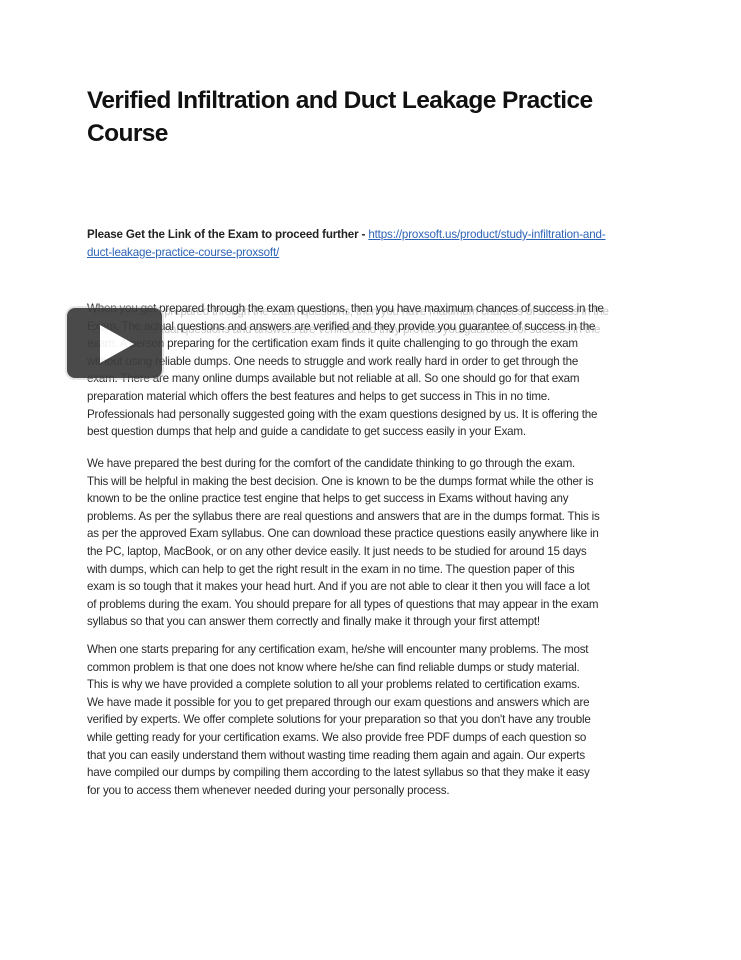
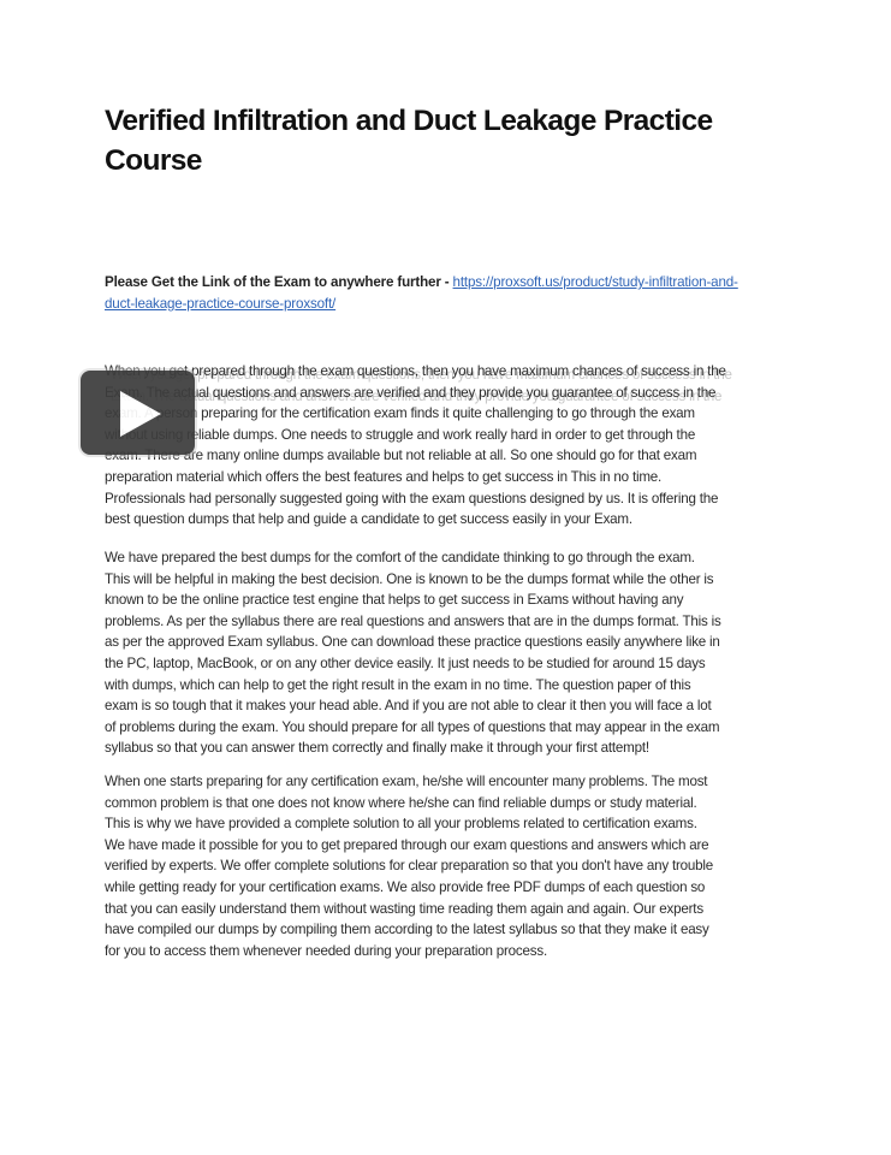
  Verified Infiltration and Duct Leakage Practice Course
- Please Get the Link of the Exam to proceed further - https://proxsoft.us/product/study-infiltration-and-
+ Please Get the Link of the Exam to anywhere further - https://proxsoft.us/product/study-infiltration-and-
  duct-leakage-practice-course-proxsoft/
  prepared through the exam questions, then you have maximum chances of success in the
  tual questions and answers are verified and they provide you guarantee of success in the
  prepared through the exam questions, then you have maximum chances of success in the
  ual questions and answers are verified and they provide you guarantee of success in the
  preparing for the certification exam finds it quite challenging to go through the exam
  liable dumps. One needs to struggle and work really hard in order to get through the
  exam. There are many online dumps available but not reliable at all. So one should go for that exam
  preparation material which offers the best features and helps to get success in This in no time.
  Professionals had personally suggested going with the exam questions designed by us. It is offering the
  best question dumps that help and guide a candidate to get success easily in your Exam.
- We have prepared the best during for the comfort of the candidate thinking to go through the exam.
+ We have prepared the best dumps for the comfort of the candidate thinking to go through the exam.
  This will be helpful in making the best decision. One is known to be the dumps format while the other is
  known to be the online practice test engine that helps to get success in Exams without having any
  problems. As per the syllabus there are real questions and answers that are in the dumps format. This is
  as per the approved Exam syllabus. One can download these practice questions easily anywhere like in
  the PC, laptop, MacBook, or on any other device easily. It just needs to be studied for around 15 days
  with dumps, which can help to get the right result in the exam in no time. The question paper of this
- exam is so tough that it makes your head hurt. And if you are not able to clear it then you will face a lot
+ exam is so tough that it makes your head able. And if you are not able to clear it then you will face a lot
  of problems during the exam. You should prepare for all types of questions that may appear in the exam
  syllabus so that you can answer them correctly and finally make it through your first attempt!
  When one starts preparing for any certification exam, he/she will encounter many problems. The most
  common problem is that one does not know where he/she can find reliable dumps or study material.
  This is why we have provided a complete solution to all your problems related to certification exams.
  We have made it possible for you to get prepared through our exam questions and answers which are
- verified by experts. We offer complete solutions for your preparation so that you don't have any trouble
+ verified by experts. We offer complete solutions for clear preparation so that you don't have any trouble
  while getting ready for your certification exams. We also provide free PDF dumps of each question so
  that you can easily understand them without wasting time reading them again and again. Our experts
  have compiled our dumps by compiling them according to the latest syllabus so that they make it easy
- for you to access them whenever needed during your personally process.
+ for you to access them whenever needed during your preparation process.
